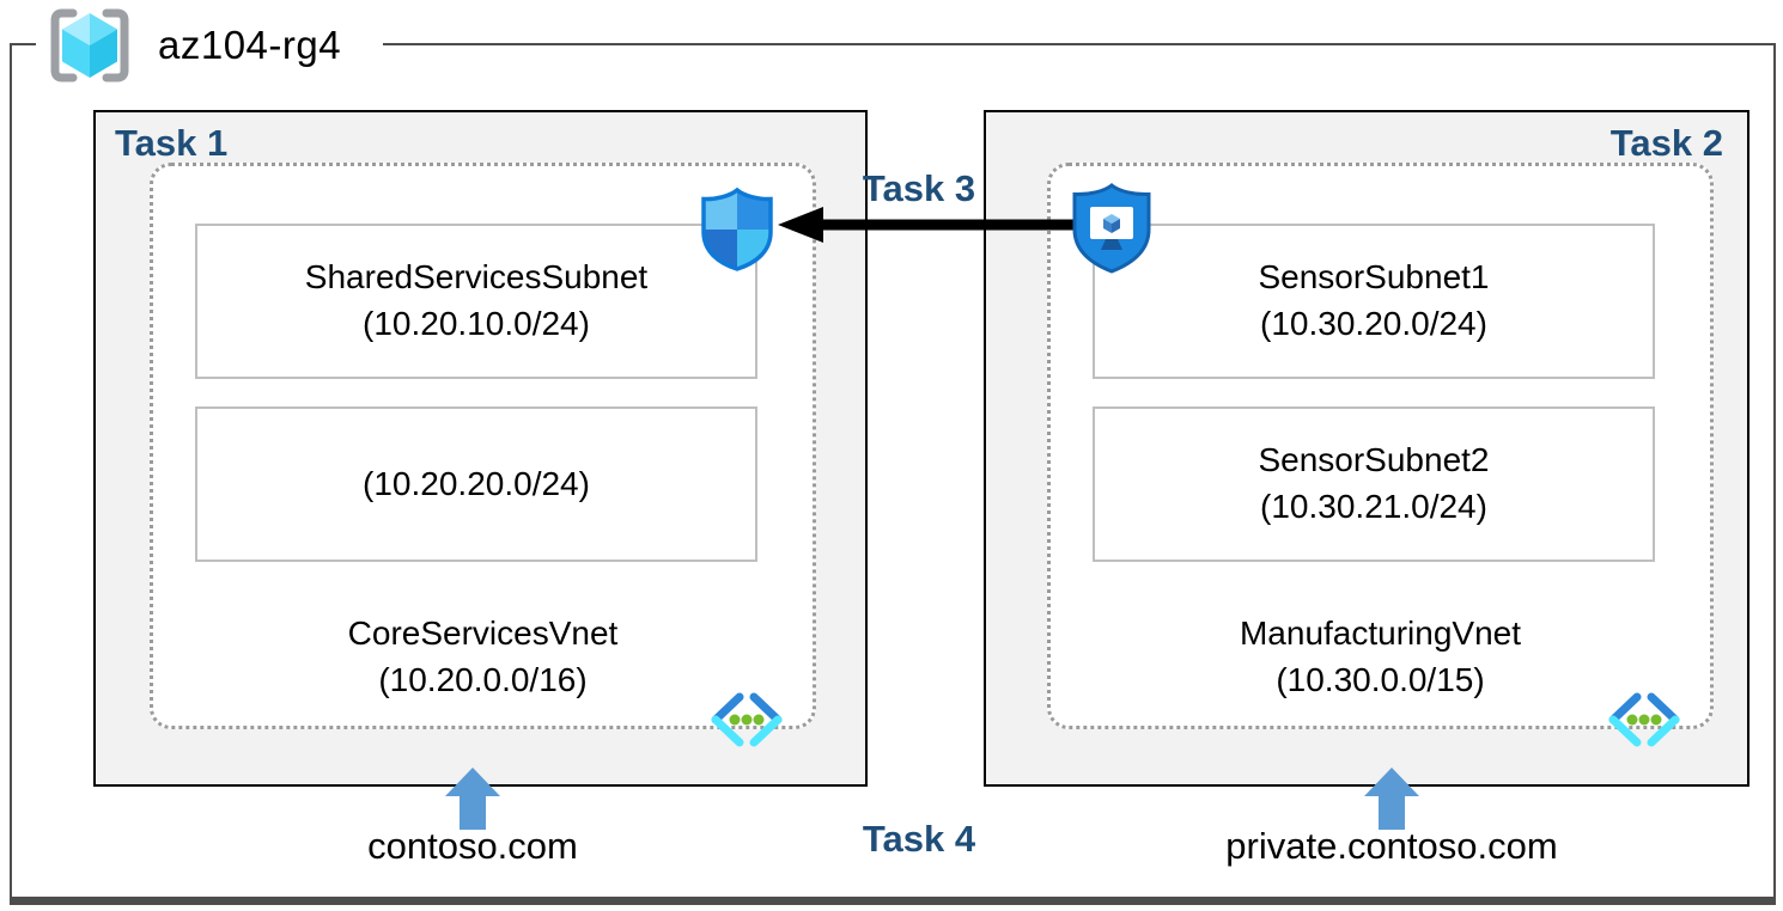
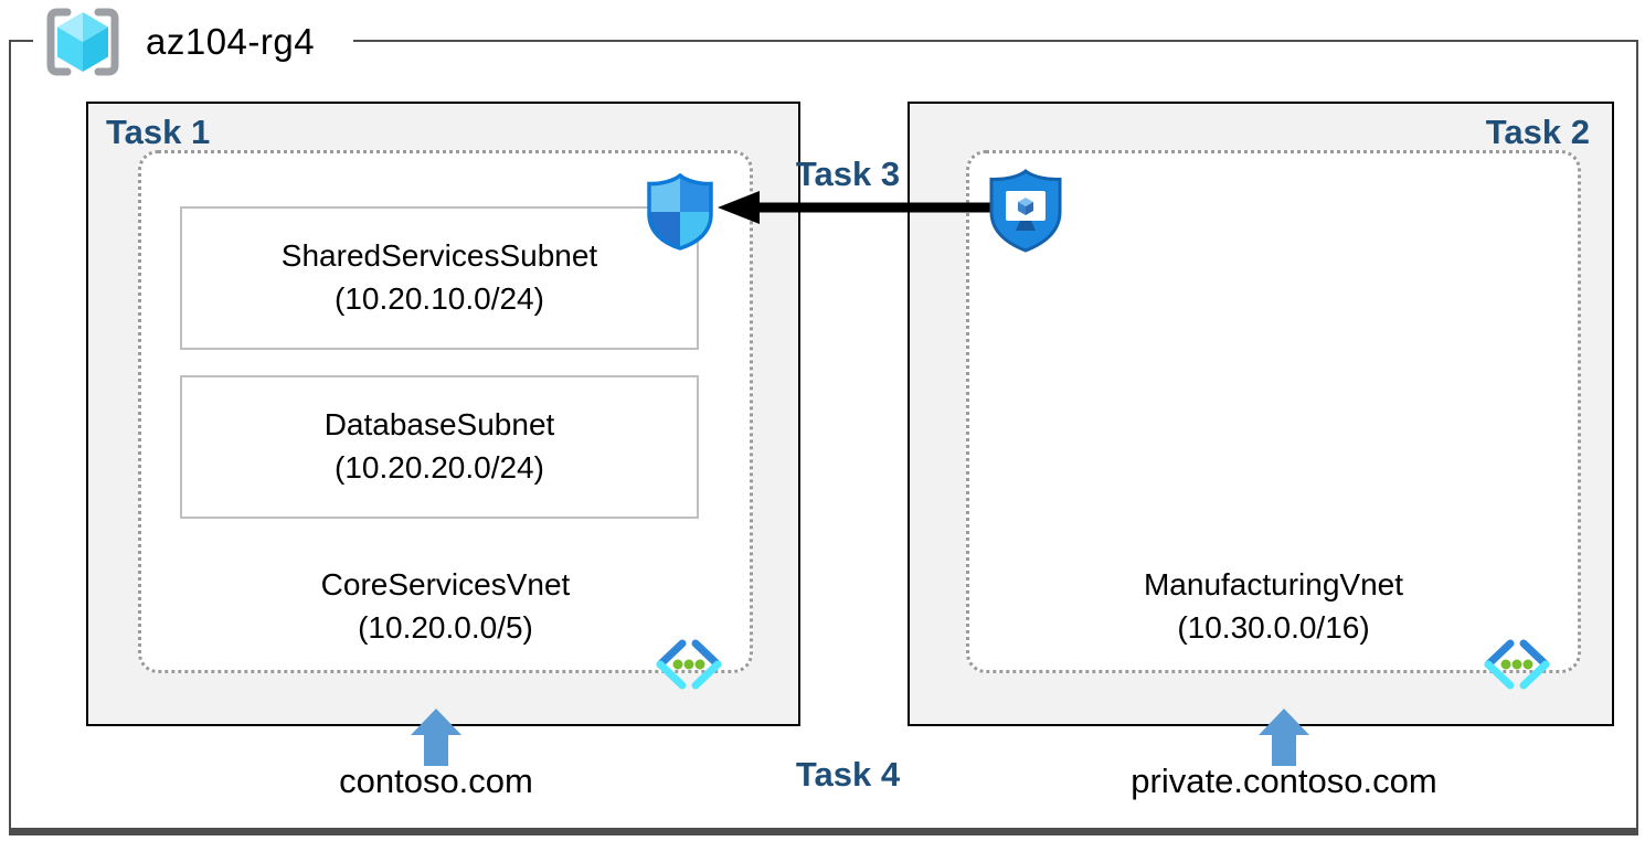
  az104-rg4
  Task 1
  SharedServicesSubnet
  (10.20.10.0/24)
+ DatabaseSubnet
  (10.20.20.0/24)
  CoreServicesVnet
- (10.20.0.0/16)
+ (10.20.0.0/5)
  Task 2
- SensorSubnet1
- (10.30.20.0/24)
- SensorSubnet2
- (10.30.21.0/24)
  ManufacturingVnet
- (10.30.0.0/15)
+ (10.30.0.0/16)
  Task 3
  contoso.com
  Task 4
  private.contoso.com
